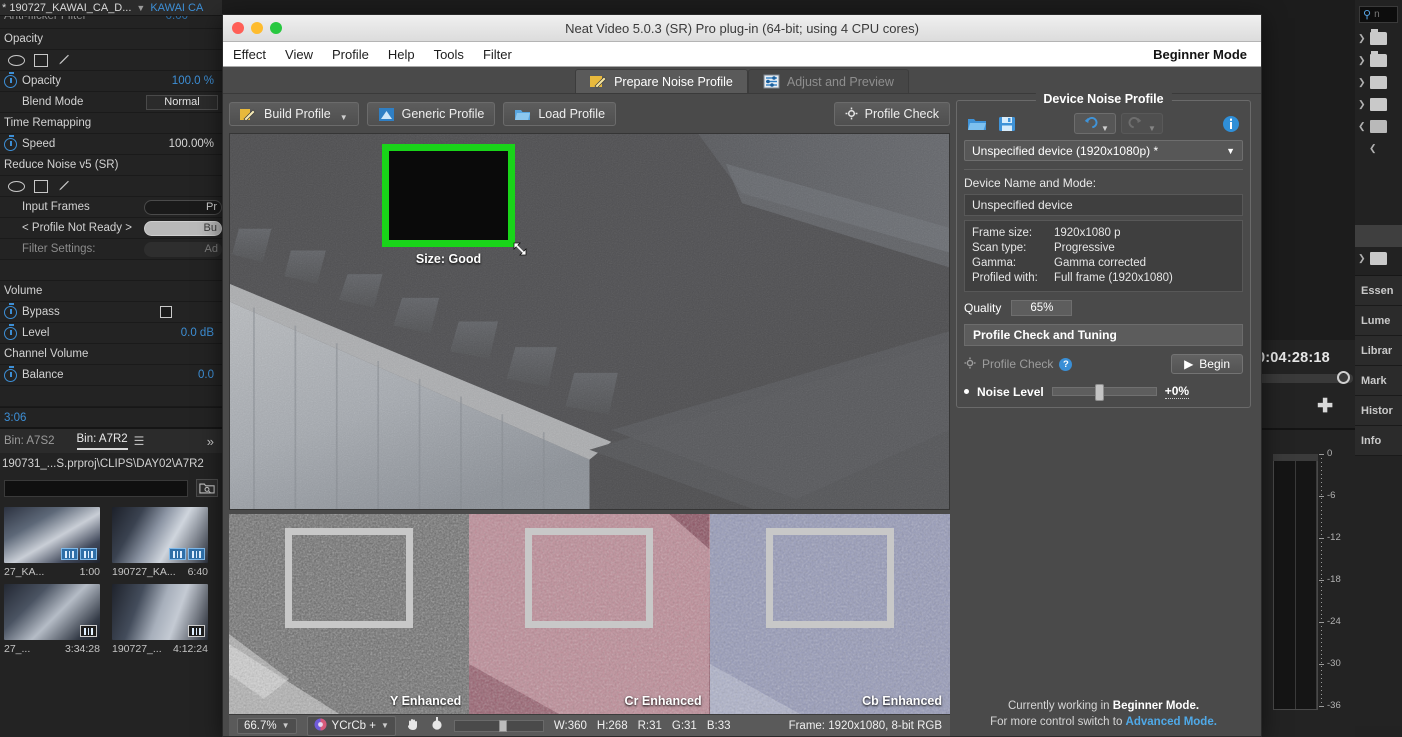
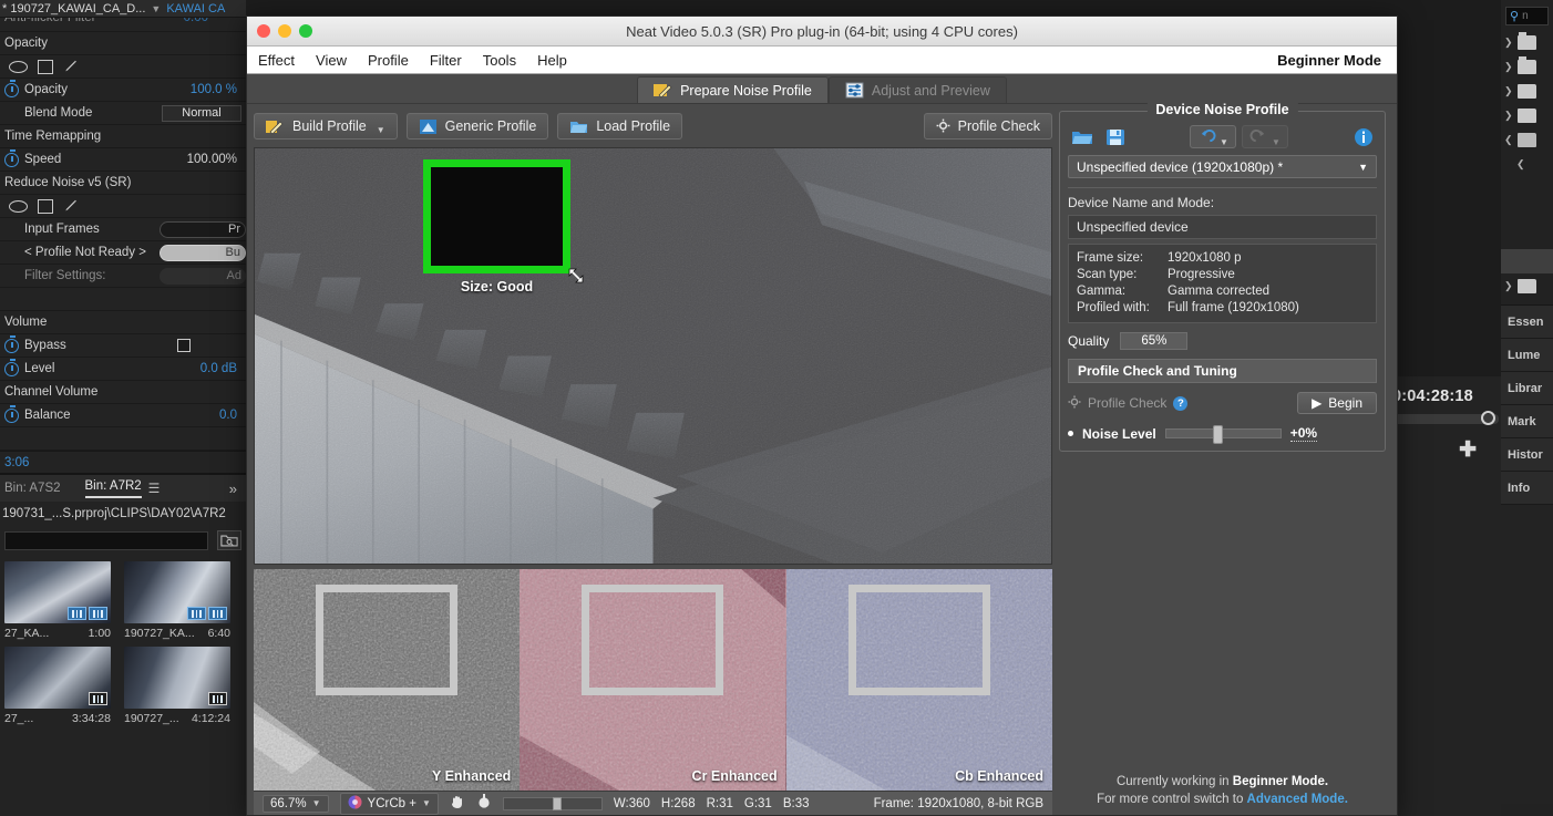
  * 190727_KAWAI_CA_D...
  ▼
  KAWAI CA
  Anti-flicker Filter
  0.00
  Opacity
  Opacity
  100.0 %
  Blend Mode
  Normal
  Time Remapping
  Speed
  100.00%
  Reduce Noise v5 (SR)
  Input Frames
  Pr
  < Profile Not Ready >
  Bu
  Filter Settings:
  Ad
  Volume
  Bypass
  Level
  0.0 dB
  Channel Volume
  Balance
  0.0
  3:06
  Bin: A7S2
  Bin: A7R2
  ☰
  »
  190731_...S.prproj\CLIPS\DAY02\A7R2
  27_KA...
  1:00
  190727_KA...
  6:40
  27_...
  3:34:28
  190727_...
  4:12:24
  :04:28:18
  ✚
- 0
- -6
- -12
- -18
- -24
- -30
- -36
  ⚲
  n
  ❯
  ❯
  ❯
  ❯
  ❮
  ❮
  ❯
  Essen
  Lume
  Librar
  Mark
  Histor
  Info
  Neat Video 5.0.3 (SR) Pro plug-in (64-bit; using 4 CPU cores)
  Effect
  View
  Profile
- Help
+ Filter
  Tools
- Filter
+ Help
  Beginner Mode
  Prepare Noise Profile
  Adjust and Preview
  Build Profile
  ▼
  Generic Profile
  Load Profile
  Profile Check
  Size: Good
  Y Enhanced
  Cr Enhanced
  Cb Enhanced
  66.7%
  ▼
  YCrCb +
  ▼
  W:360
  H:268
  R:31
  G:31
  B:33
  Frame: 1920x1080, 8-bit RGB
  Device Noise Profile
  ▼
  ▼
  Unspecified device (1920x1080p) *
  ▼
  Device Name and Mode:
  Unspecified device
  Frame size:
  1920x1080 p
  Scan type:
  Progressive
  Gamma:
  Gamma corrected
  Profiled with:
  Full frame (1920x1080)
  Quality
  65%
  Profile Check and Tuning
  Profile Check
  ?
  ▶
  Begin
  Noise Level
  +0%
  Currently working in Beginner Mode.
  For more control switch to Advanced Mode.
